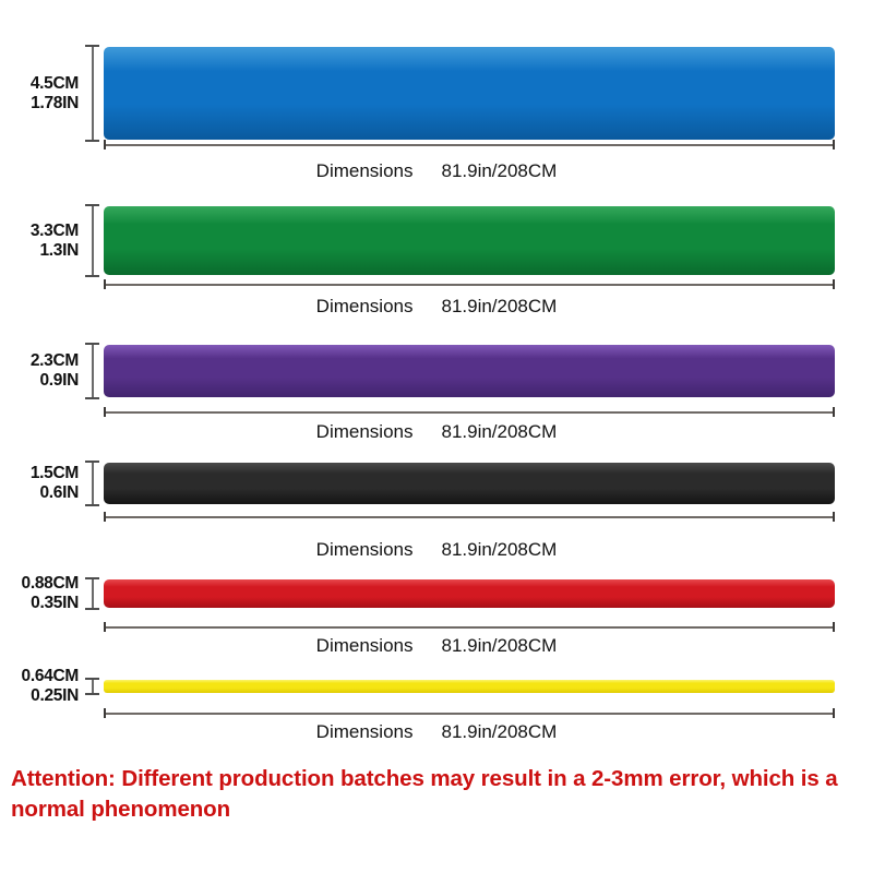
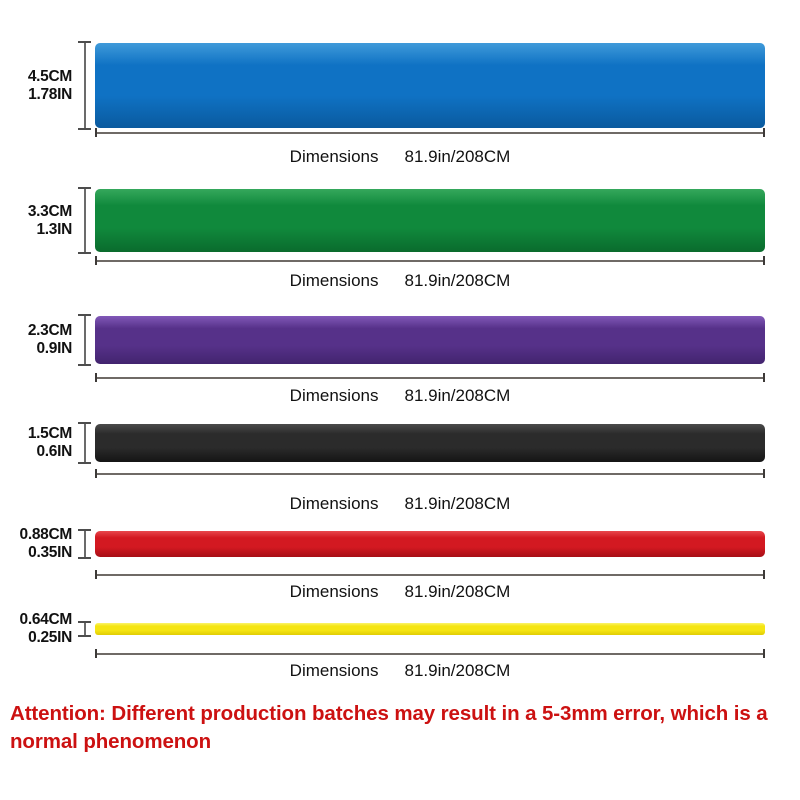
  4.5CM
  1.78IN
  Dimensions 81.9in/208CM
  3.3CM
  1.3IN
  Dimensions 81.9in/208CM
  2.3CM
  0.9IN
  Dimensions 81.9in/208CM
  1.5CM
  0.6IN
  Dimensions 81.9in/208CM
  0.88CM
  0.35IN
  Dimensions 81.9in/208CM
  0.64CM
  0.25IN
  Dimensions 81.9in/208CM
- Attention: Different production batches may result in a 2-3mm error, which is a normal phenomenon
+ Attention: Different production batches may result in a 5-3mm error, which is a normal phenomenon
